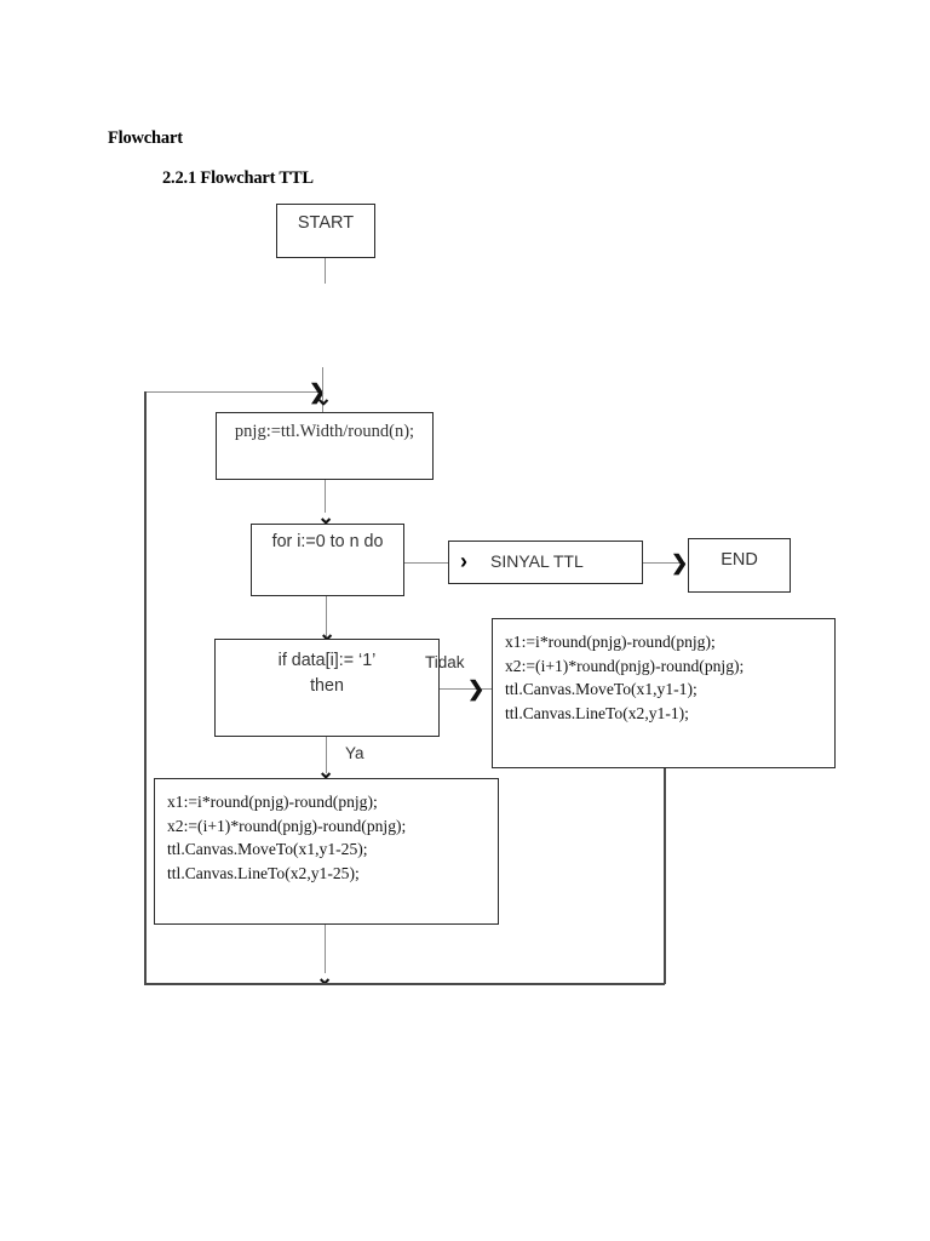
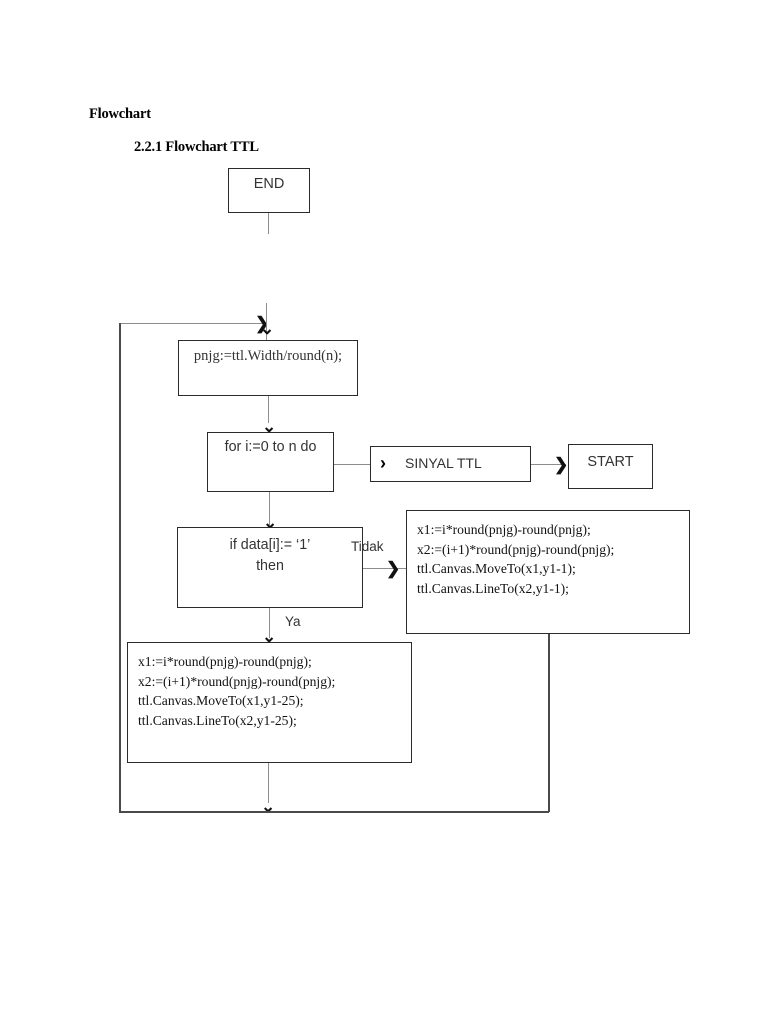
  Flowchart
  2.2.1 Flowchart TTL
  ❯
  ⌄
- START
+ END
  pnjg:=ttl.Width/round(n);
  ⌄
  for i:=0 to n do
  ›
  SINYAL TTL
  ❯
- END
+ START
  ⌄
  if data[i]:= ‘1’
  then
  ❯
  Tidak
  x1:=i*round(pnjg)-round(pnjg);
  x2:=(i+1)*round(pnjg)-round(pnjg);
  ttl.Canvas.MoveTo(x1,y1-1);
  ttl.Canvas.LineTo(x2,y1-1);
  ⌄
  Ya
  x1:=i*round(pnjg)-round(pnjg);
  x2:=(i+1)*round(pnjg)-round(pnjg);
  ttl.Canvas.MoveTo(x1,y1-25);
  ttl.Canvas.LineTo(x2,y1-25);
  ⌄
